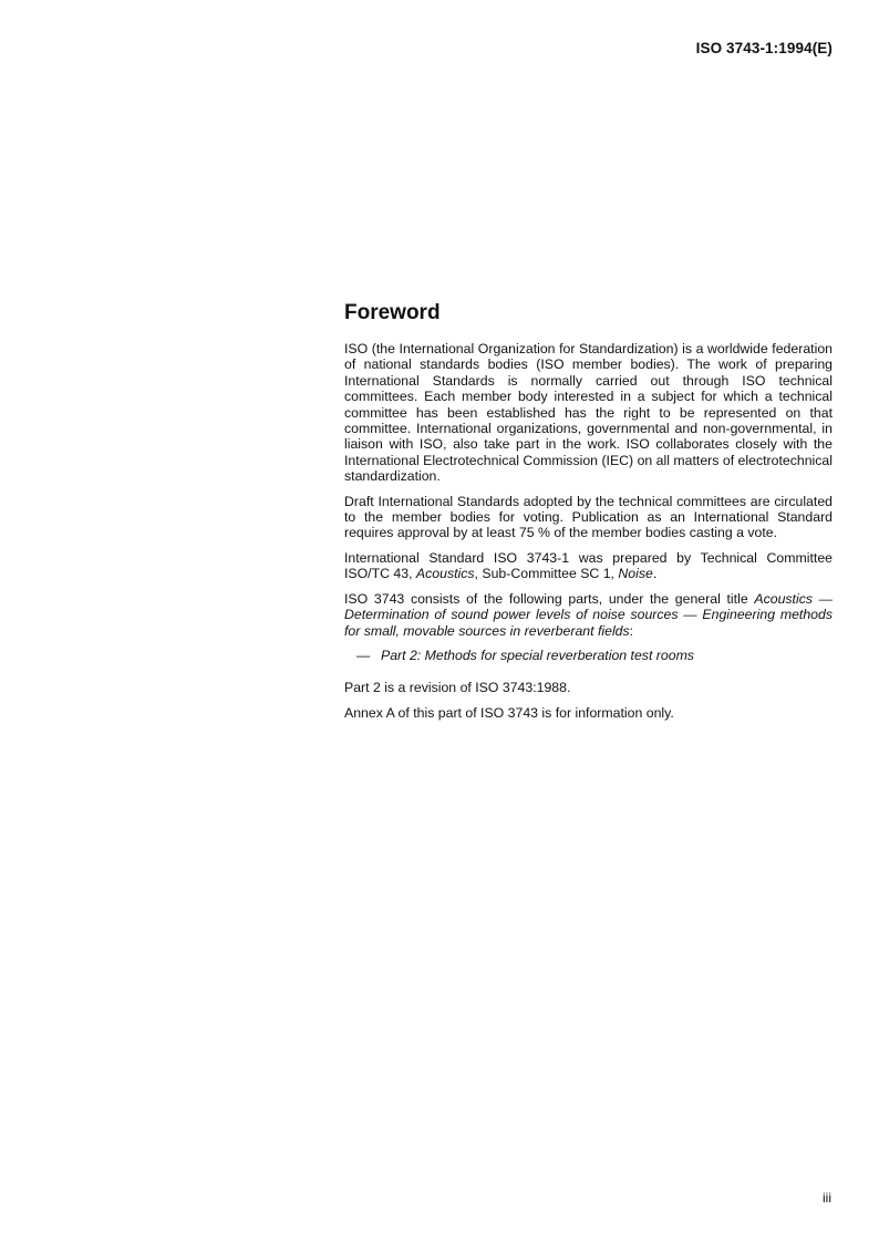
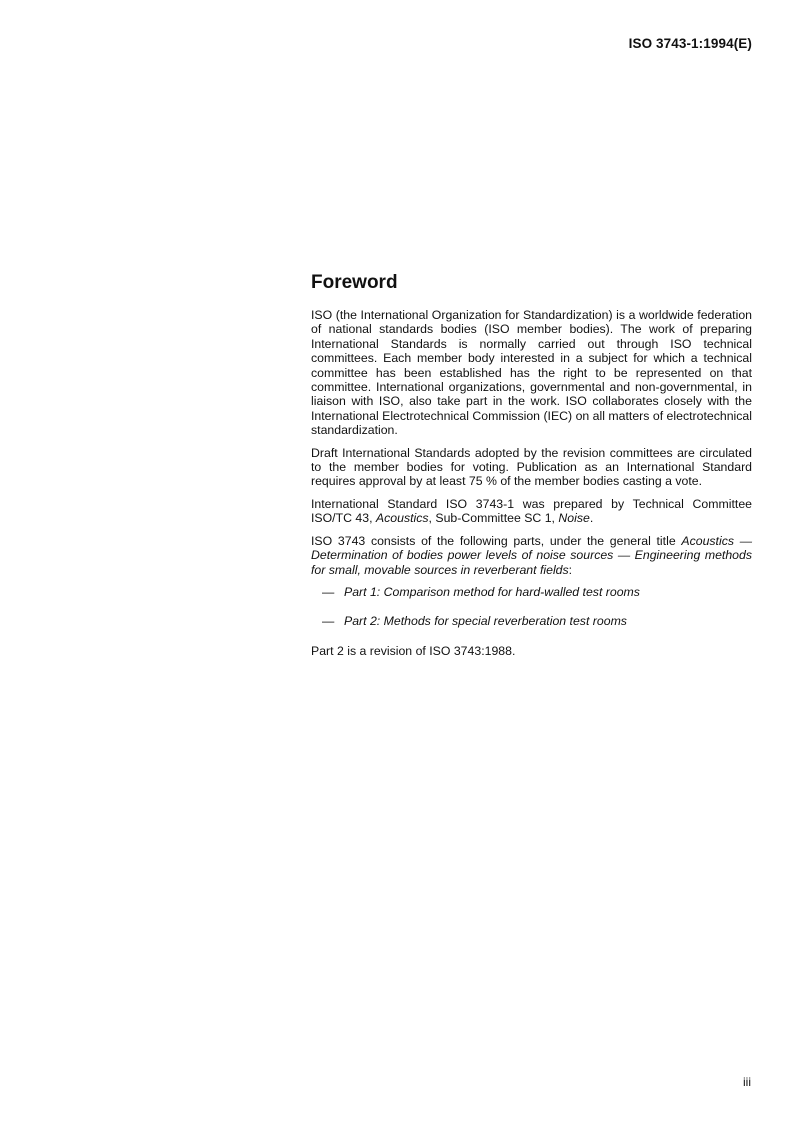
  ISO 3743-1:1994(E)
  Foreword
  ISO (the International Organization for Standardization) is a worldwide federation of national standards bodies (ISO member bodies). The work of preparing International Standards is normally carried out through ISO technical committees. Each member body interested in a subject for which a technical committee has been established has the right to be represented on that committee. International organizations, governmental and non-governmental, in liaison with ISO, also take part in the work. ISO collaborates closely with the International Electrotechnical Commission (IEC) on all matters of electrotechnical standardization.
- Draft International Standards adopted by the technical committees are circulated to the member bodies for voting. Publication as an International Standard requires approval by at least 75 % of the member bodies casting a vote.
+ Draft International Standards adopted by the revision committees are circulated to the member bodies for voting. Publication as an International Standard requires approval by at least 75 % of the member bodies casting a vote.
  International Standard ISO 3743-1 was prepared by Technical Committee ISO/TC 43, Acoustics, Sub-Committee SC 1, Noise.
- ISO 3743 consists of the following parts, under the general title Acoustics — Determination of sound power levels of noise sources — Engineering methods for small, movable sources in reverberant fields:
+ ISO 3743 consists of the following parts, under the general title Acoustics — Determination of bodies power levels of noise sources — Engineering methods for small, movable sources in reverberant fields:
+ — Part 1: Comparison method for hard-walled test rooms
  — Part 2: Methods for special reverberation test rooms
  Part 2 is a revision of ISO 3743:1988.
- Annex A of this part of ISO 3743 is for information only.
  iii
